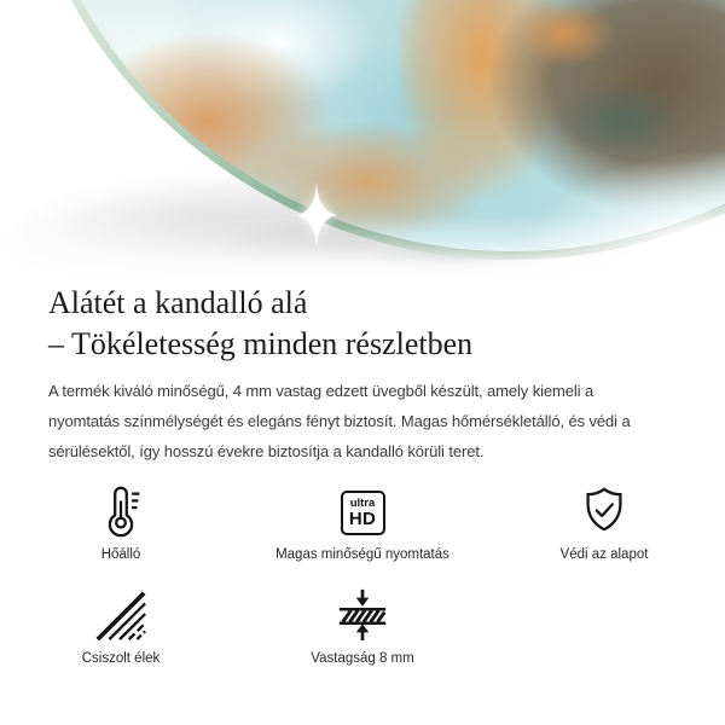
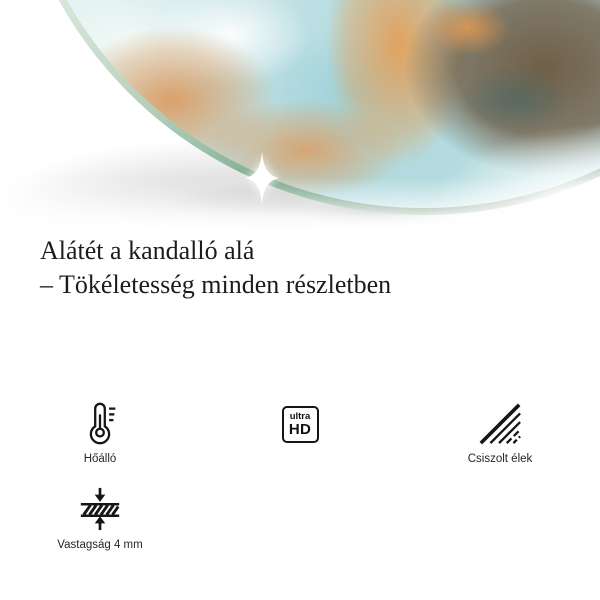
  Alátét a kandalló alá
  – Tökéletesség minden részletben
- A termék kiváló minőségű, 4 mm vastag edzett üvegből készült, amely kiemeli a nyomtatás színmélységét és elegáns fényt biztosít. Magas hőmérsékletálló, és védi a sérülésektől, így hosszú évekre biztosítja a kandalló körüli teret.
  Hőálló
  ultra
  HD
- Magas minőségű nyomtatás
- Védi az alapot
  Csiszolt élek
- Vastagság 8 mm
+ Vastagság 4 mm
